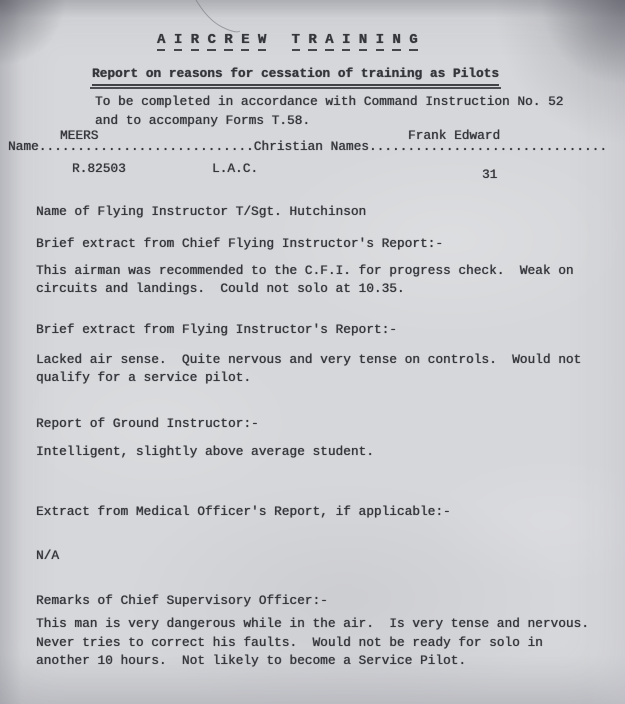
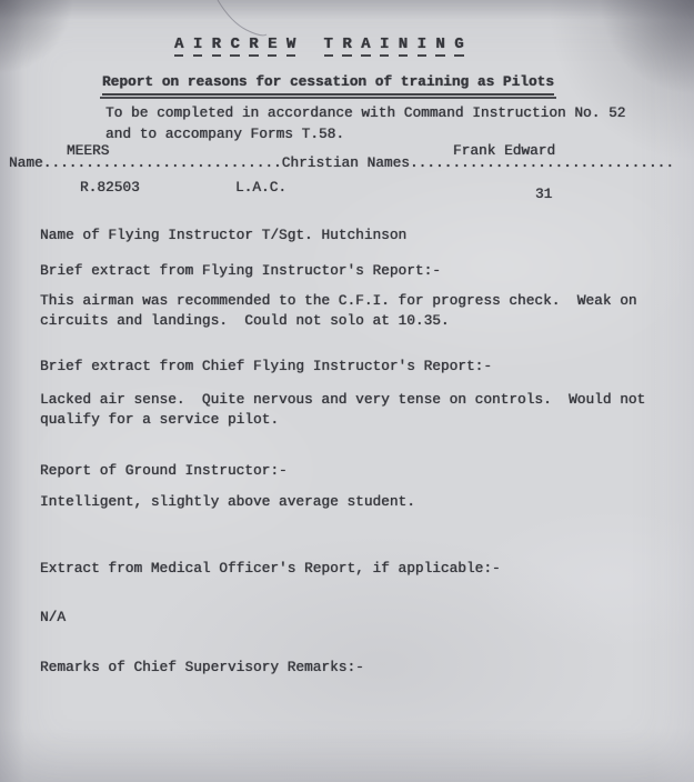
  A I R C R E W T R A I N I N G
  Report on reasons for cessation of training as Pilots
  To be completed in accordance with Command Instruction No. 52
  and to accompany Forms T.58.
  MEERS
  Frank Edward
  Name............................Christian Names...............................
  R.82503
  L.A.C.
  31
  Name of Flying Instructor T/Sgt. Hutchinson
- Brief extract from Chief Flying Instructor's Report:-
+ Brief extract from Flying Instructor's Report:-
  This airman was recommended to the C.F.I. for progress check. Weak on
  circuits and landings. Could not solo at 10.35.
- Brief extract from Flying Instructor's Report:-
+ Brief extract from Chief Flying Instructor's Report:-
  Lacked air sense. Quite nervous and very tense on controls. Would not
  qualify for a service pilot.
  Report of Ground Instructor:-
  Intelligent, slightly above average student.
  Extract from Medical Officer's Report, if applicable:-
  N/A
- Remarks of Chief Supervisory Officer:-
+ Remarks of Chief Supervisory Remarks:-
- This man is very dangerous while in the air. Is very tense and nervous.
- Never tries to correct his faults. Would not be ready for solo in
- another 10 hours. Not likely to become a Service Pilot.
